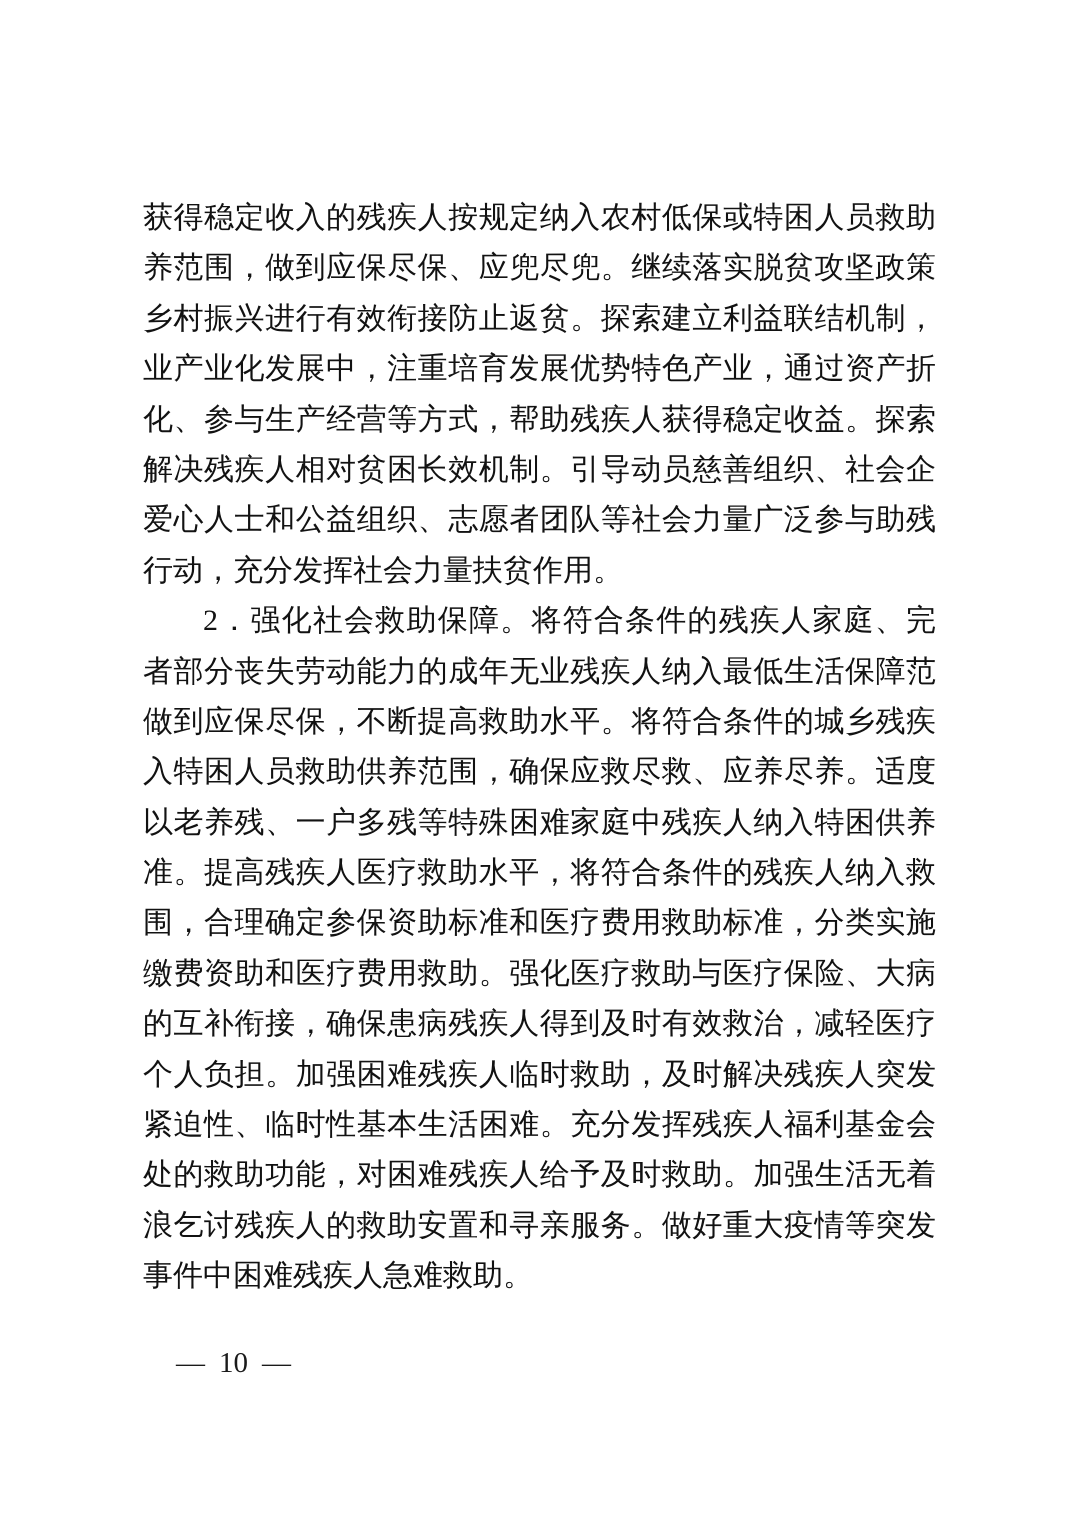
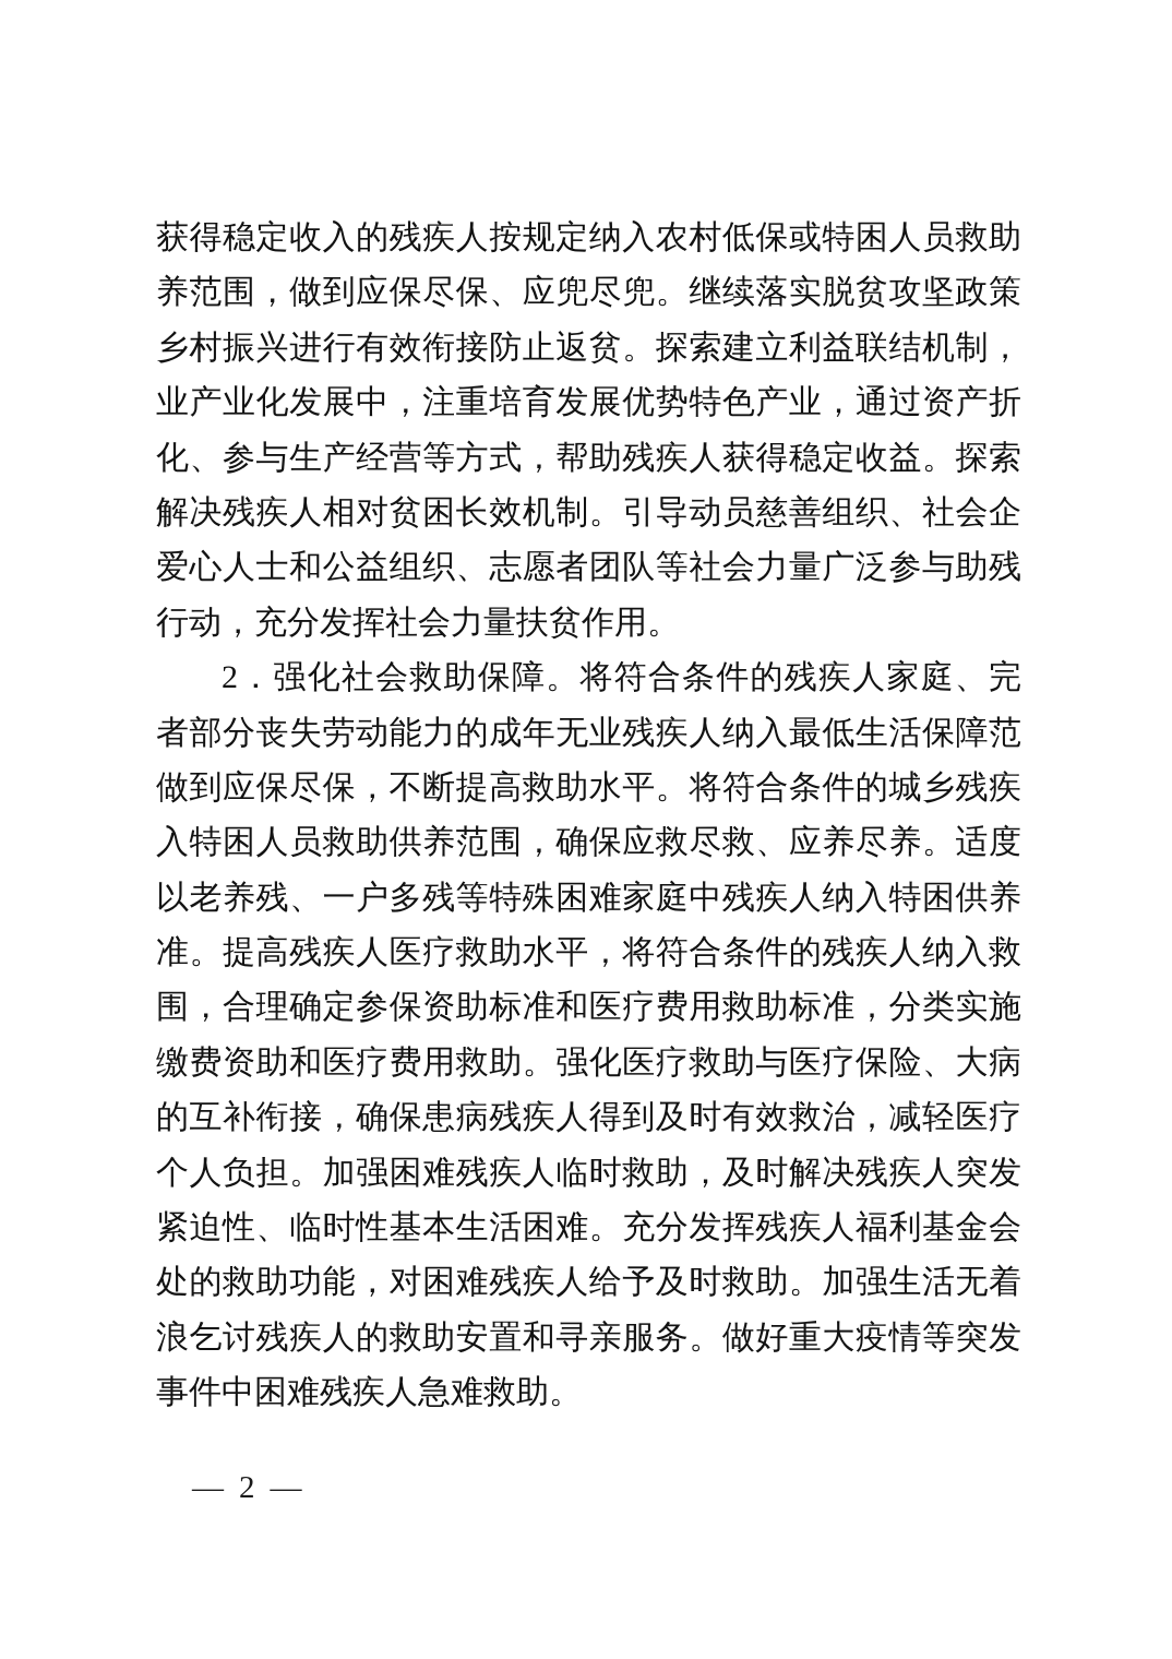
  获得稳定收入的残疾人按规定纳入农村低保或特困人员救助
  养范围，做到应保尽保、应兜尽兜。继续落实脱贫攻坚政策
  乡村振兴进行有效衔接防止返贫。探索建立利益联结机制，
  业产业化发展中，注重培育发展优势特色产业，通过资产折
  化、参与生产经营等方式，帮助残疾人获得稳定收益。探索
  解决残疾人相对贫困长效机制。引导动员慈善组织、社会企
  爱心人士和公益组织、志愿者团队等社会力量广泛参与助残
  行动，充分发挥社会力量扶贫作用。
  2．强化社会救助保障。将符合条件的残疾人家庭、完
  者部分丧失劳动能力的成年无业残疾人纳入最低生活保障范
  做到应保尽保，不断提高救助水平。将符合条件的城乡残疾
  入特困人员救助供养范围，确保应救尽救、应养尽养。适度
  以老养残、一户多残等特殊困难家庭中残疾人纳入特困供养
  准。提高残疾人医疗救助水平，将符合条件的残疾人纳入救
  围，合理确定参保资助标准和医疗费用救助标准，分类实施
  缴费资助和医疗费用救助。强化医疗救助与医疗保险、大病
  的互补衔接，确保患病残疾人得到及时有效救治，减轻医疗
  个人负担。加强困难残疾人临时救助，及时解决残疾人突发
  紧迫性、临时性基本生活困难。充分发挥残疾人福利基金会
  处的救助功能，对困难残疾人给予及时救助。加强生活无着
  浪乞讨残疾人的救助安置和寻亲服务。做好重大疫情等突发
  事件中困难残疾人急难救助。
  —
- 10
+ 2
  —
